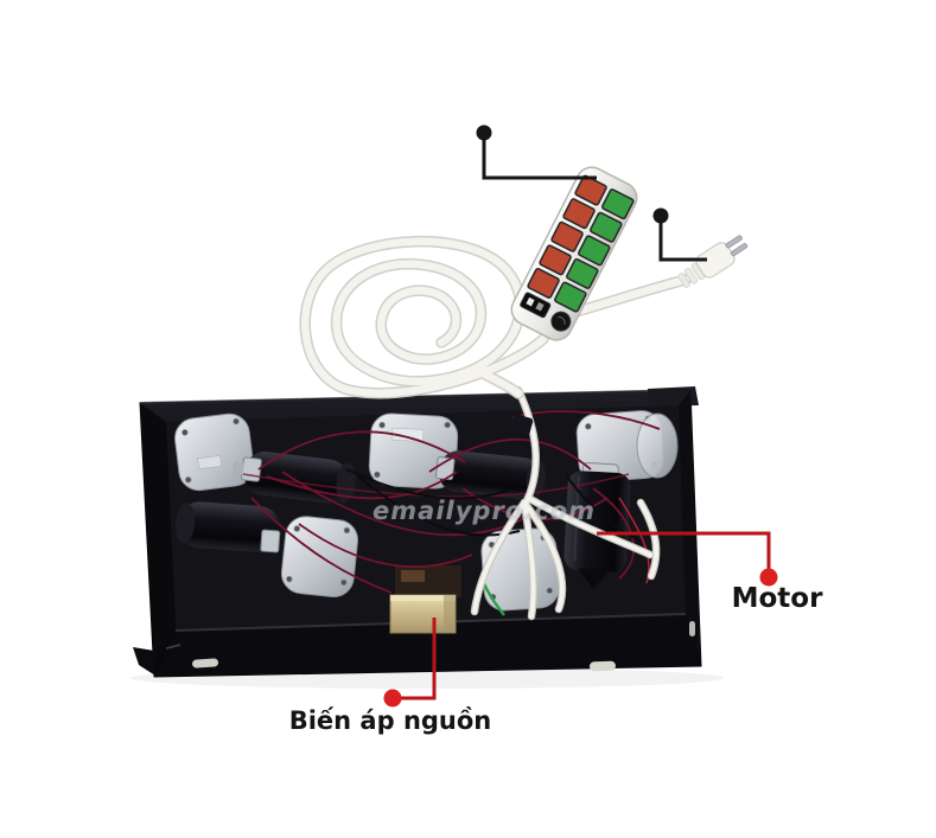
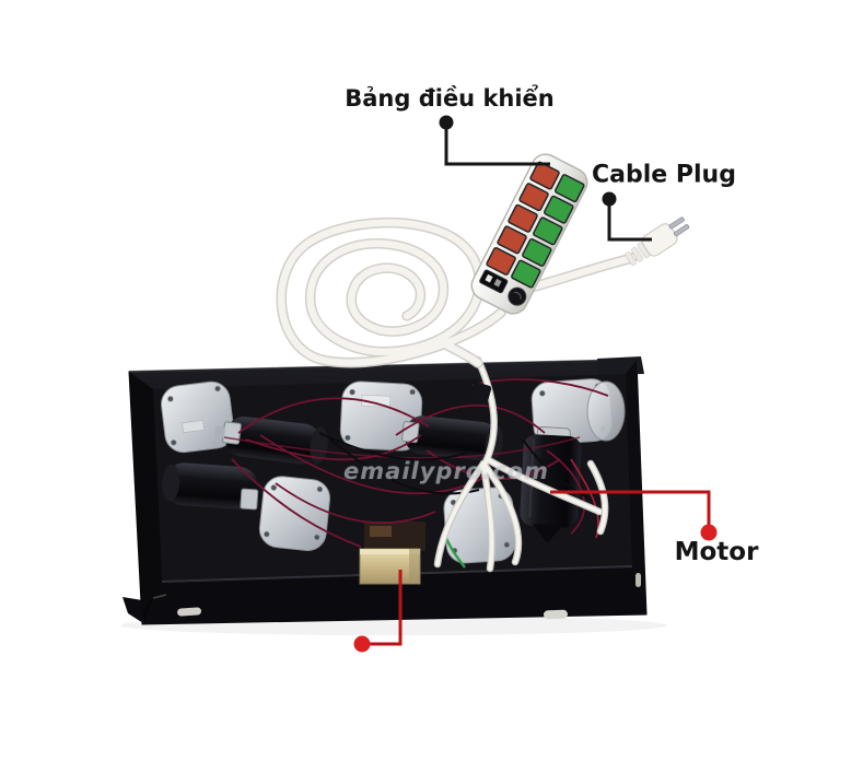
+ Bảng điều khiển
+ Cable Plug
  Motor
- Biến áp nguồn
  emailypro.com
